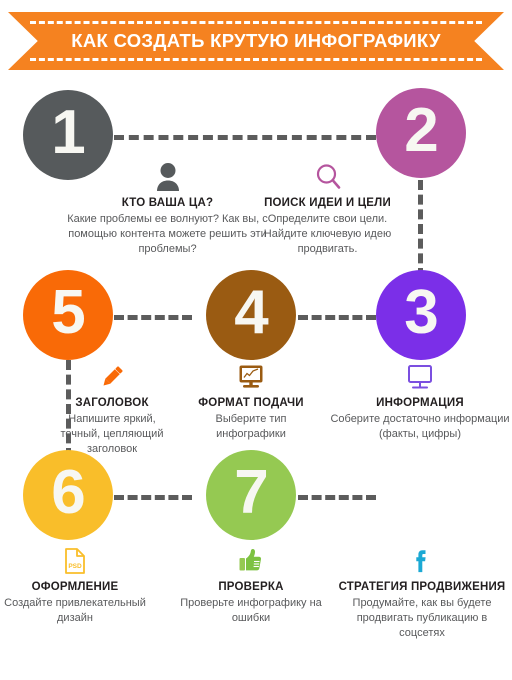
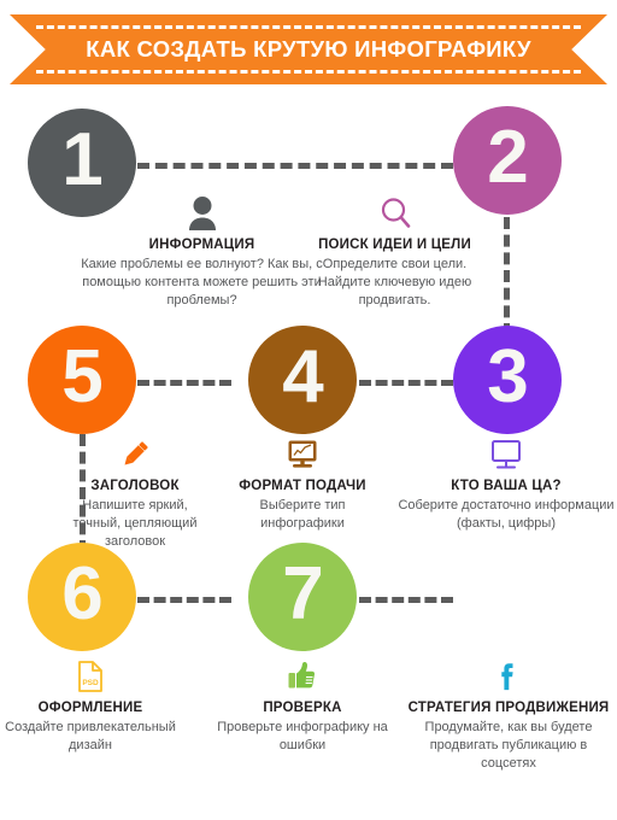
  КАК СОЗДАТЬ КРУТУЮ ИНФОГРАФИКУ
  1
  2
  3
  4
  5
  6
  7
- КТО ВАША ЦА?
+ ИНФОРМАЦИЯ
  Какие проблемы ее волнуют? Как вы, с помощью контента можете решить эти проблемы?
  ПОИСК ИДЕИ И ЦЕЛИ
  Определите свои цели. Найдите ключевую идею продвигать.
- ИНФОРМАЦИЯ
+ КТО ВАША ЦА?
  Соберите достаточно информации (факты, цифры)
  ФОРМАТ ПОДАЧИ
  Выберите тип инфографики
  ЗАГОЛОВОК
  Напишите яркий, точный, цепляющий заголовок
  ОФОРМЛЕНИЕ
  Создайте привлекательный дизайн
  ПРОВЕРКА
  Проверьте инфографику на ошибки
  СТРАТЕГИЯ ПРОДВИЖЕНИЯ
  Продумайте, как вы будете продвигать публикацию в соцсетях
